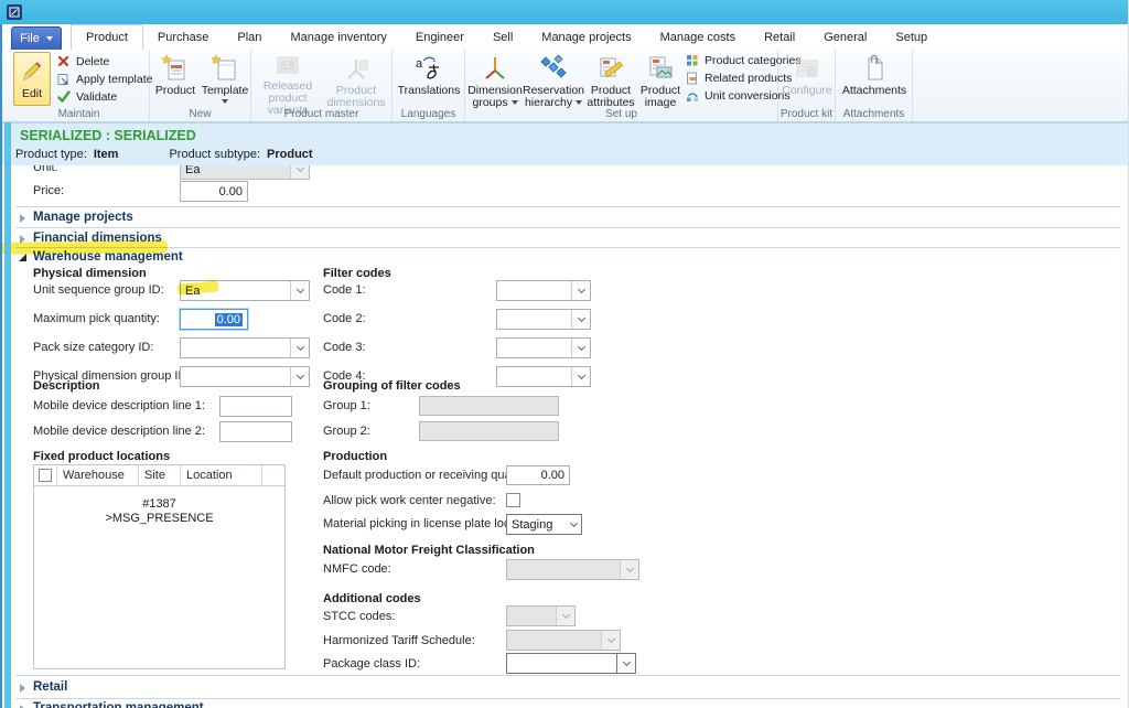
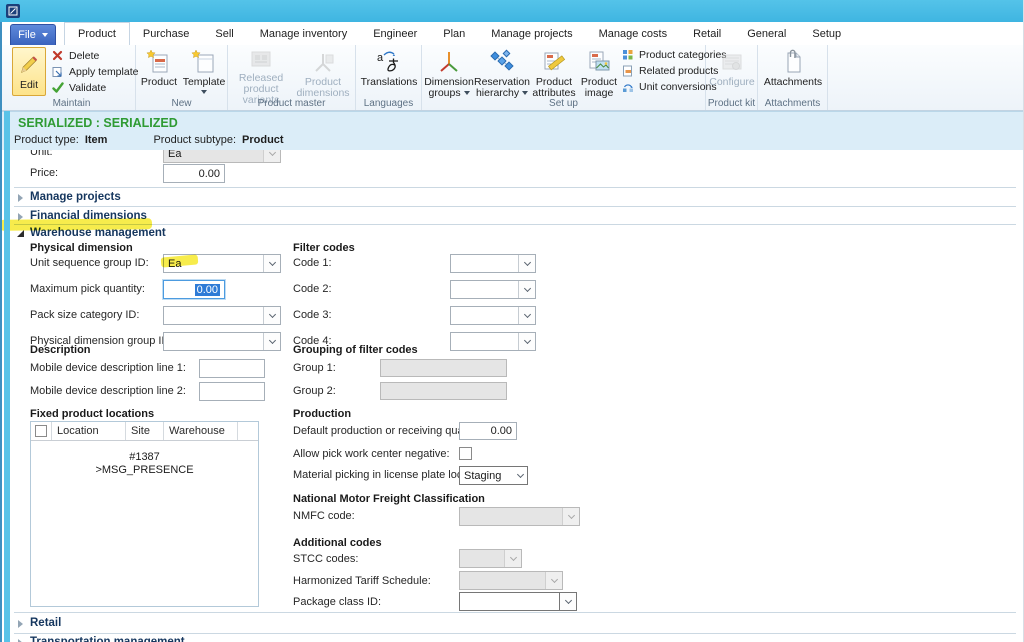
  File
  Product
  Purchase
- Plan
+ Sell
  Manage inventory
  Engineer
- Sell
+ Plan
  Manage projects
  Manage costs
  Retail
  General
  Setup
  Edit
  Delete
  Apply template
  Validate
  Maintain
  Product
  Template
  New
  Released product variants
  Product dimensions
  Product master
  a
  Translations
  Languages
  Dimension groups
  Reservation hierarchy
  Product attributes
  Product image
  Product categories
  Related products
  Unit conversions
  Set up
  Configure
  Product kit
  Attachments
  Attachments
  SERIALIZED : SERIALIZED
  Product type:
  Item
  Product subtype:
  Product
  Unit:
  Ea
  Price:
  0.00
  Manage projects
  Financial dimensions
  Warehouse management
  Physical dimension
  Unit sequence group ID:
  Ea
  Maximum pick quantity:
  0.00
  Pack size category ID:
  Physical dimension group I
  Filter codes
  Code 1:
  Code 2:
  Code 3:
  Code 4:
  Description
  Mobile device description line 1:
  Mobile device description line 2:
  Grouping of filter codes
  Group 1:
  Group 2:
  Fixed product locations
- Warehouse
+ Location
  Site
- Location
+ Warehouse
  #1387
  >MSG_PRESENCE
  Production
  Default production or receiving qu
  0.00
  Allow pick work center negative:
  Material picking in license plate lo
  Staging
  National Motor Freight Classification
  NMFC code:
  Additional codes
  STCC codes:
  Harmonized Tariff Schedule:
  Package class ID:
  Retail
